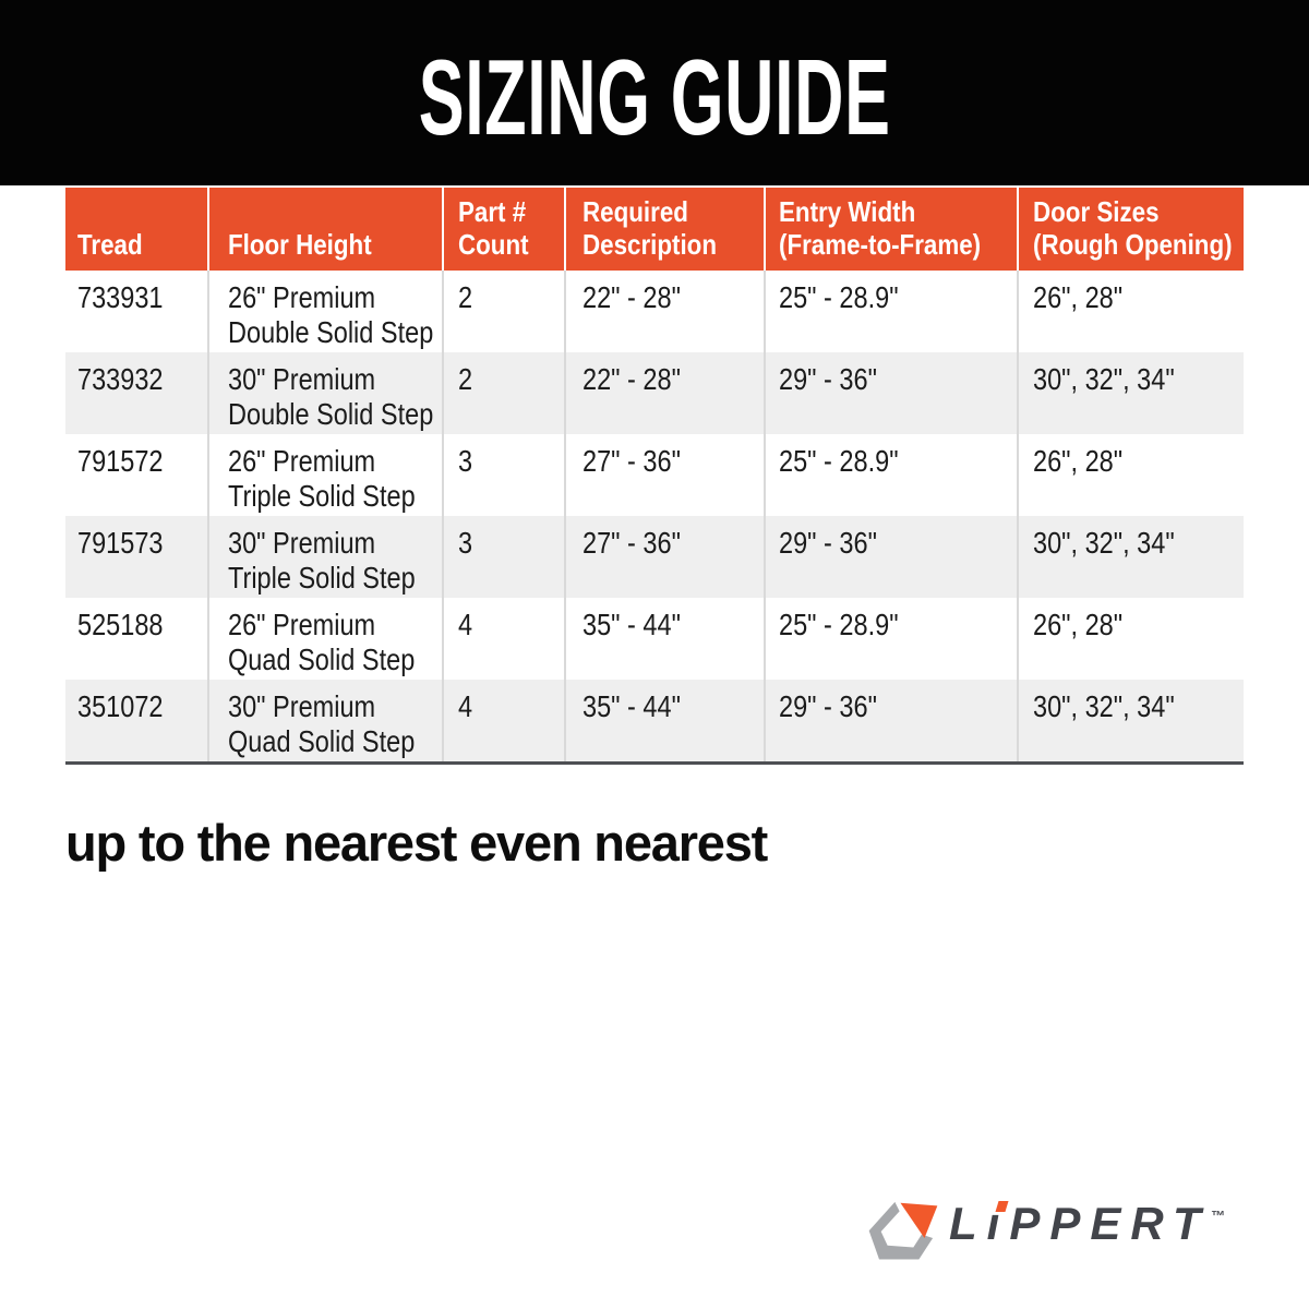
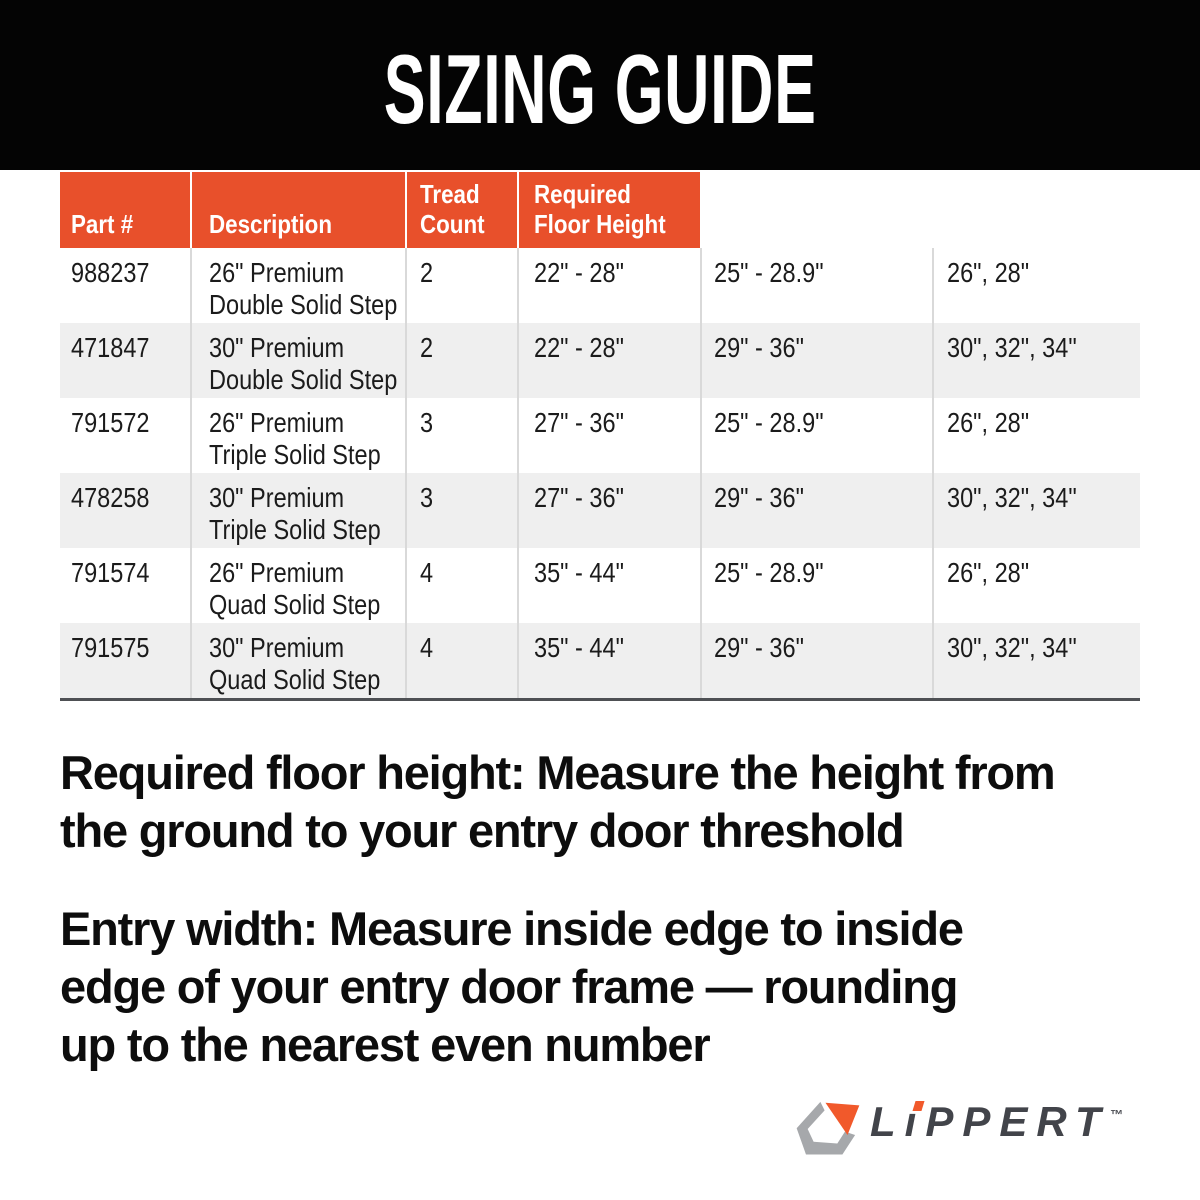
  SIZING GUIDE
- Tread
+ Part #
- Floor Height
+ Description
- Part #
+ Tread
  Count
  Required
- Description
+ Floor Height
- Entry Width
- (Frame-to-Frame)
- Door Sizes
- (Rough Opening)
- 733931
+ 988237
  26" Premium
  Double Solid Step
  2
  22" - 28"
  25" - 28.9"
  26", 28"
- 733932
+ 471847
  30" Premium
  Double Solid Step
  2
  22" - 28"
  29" - 36"
  30", 32", 34"
  791572
  26" Premium
  Triple Solid Step
  3
  27" - 36"
  25" - 28.9"
  26", 28"
- 791573
+ 478258
  30" Premium
  Triple Solid Step
  3
  27" - 36"
  29" - 36"
  30", 32", 34"
- 525188
+ 791574
  26" Premium
  Quad Solid Step
  4
  35" - 44"
  25" - 28.9"
  26", 28"
- 351072
+ 791575
  30" Premium
  Quad Solid Step
  4
  35" - 44"
  29" - 36"
  30", 32", 34"
+ Required floor height: Measure the height from
+ the ground to your entry door threshold
+ Entry width: Measure inside edge to inside
+ edge of your entry door frame — rounding
- up to the nearest even nearest
+ up to the nearest even number
  LıPPERT™
